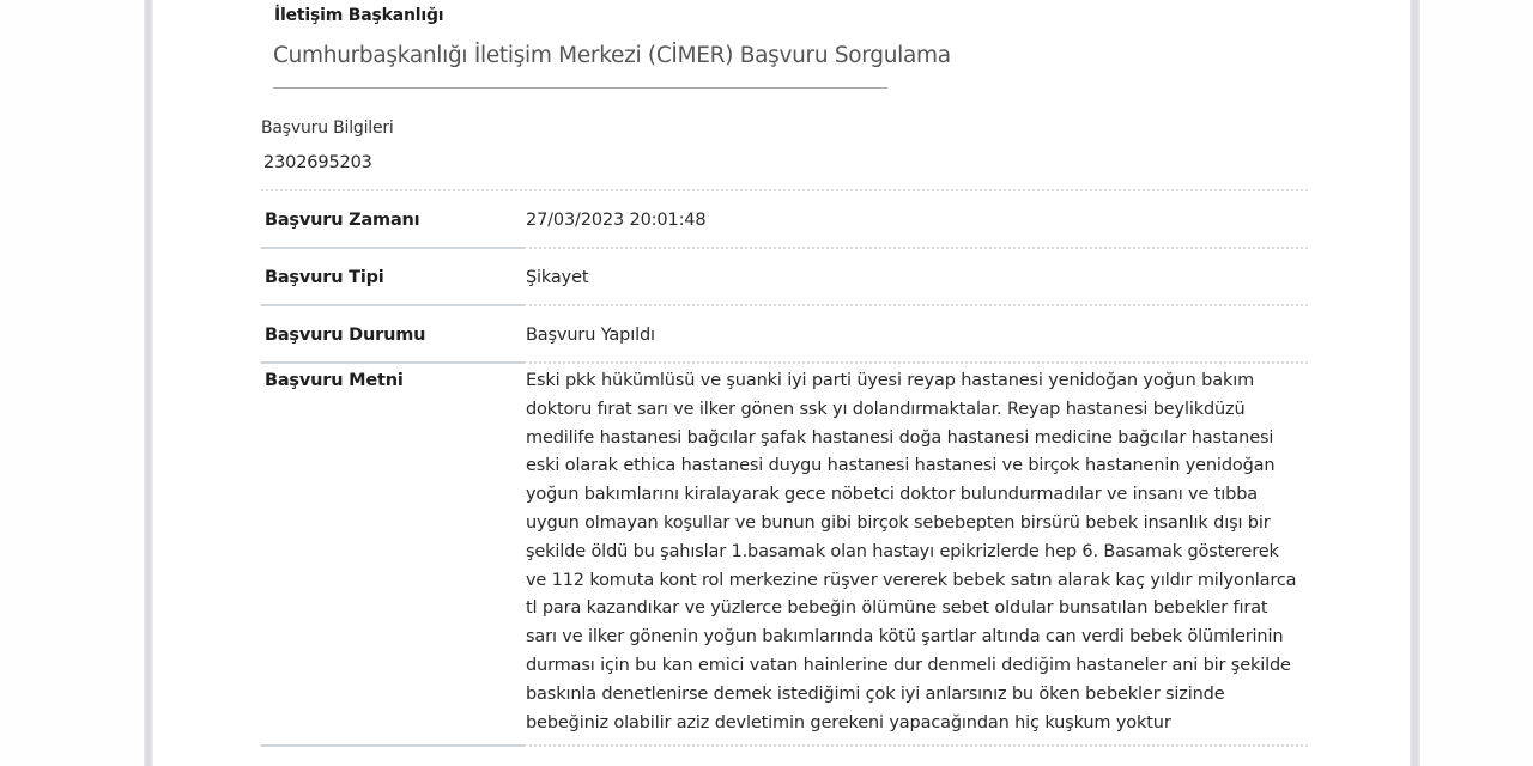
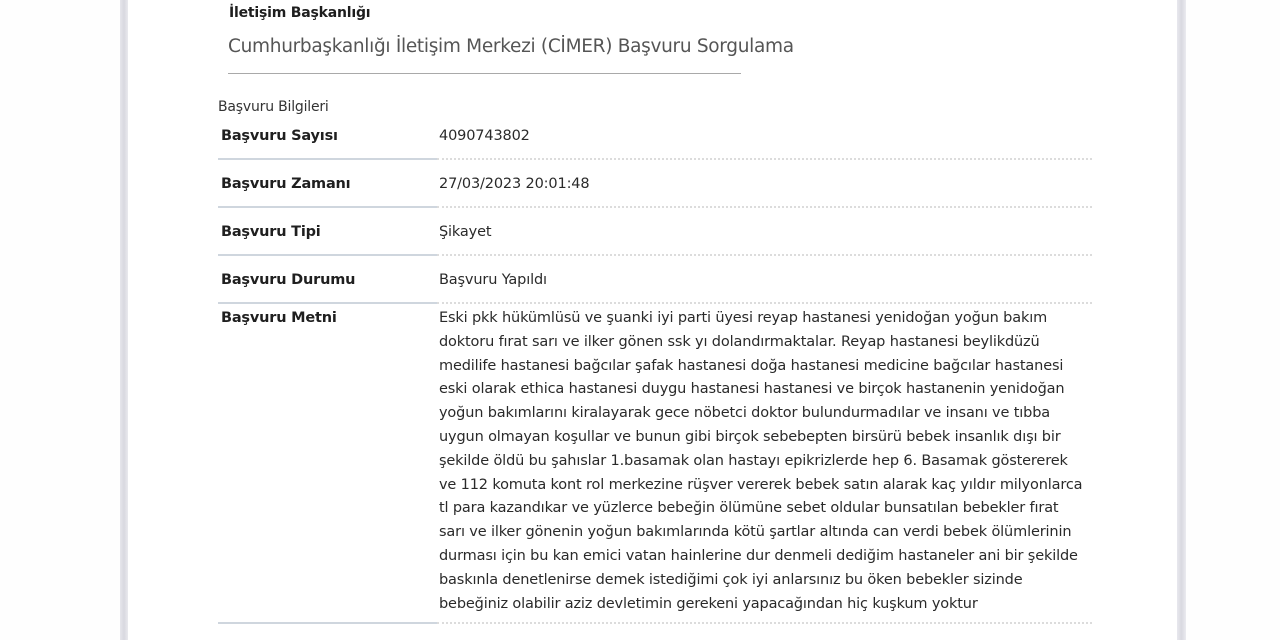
  İletişim Başkanlığı
  Cumhurbaşkanlığı İletişim Merkezi (CİMER) Başvuru Sorgulama
  Başvuru Bilgileri
+ Başvuru Sayısı
- 2302695203
+ 4090743802
  Başvuru Zamanı
  27/03/2023 20:01:48
  Başvuru Tipi
  Şikayet
  Başvuru Durumu
  Başvuru Yapıldı
  Başvuru Metni
  Eski pkk hükümlüsü ve şuanki iyi parti üyesi reyap hastanesi yenidoğan yoğun bakım doktoru fırat sarı ve ilker gönen ssk yı dolandırmaktalar. Reyap hastanesi beylikdüzü medilife hastanesi bağcılar şafak hastanesi doğa hastanesi medicine bağcılar hastanesi eski olarak ethica hastanesi duygu hastanesi hastanesi ve birçok hastanenin yenidoğan yoğun bakımlarını kiralayarak gece nöbetci doktor bulundurmadılar ve insanı ve tıbba uygun olmayan koşullar ve bunun gibi birçok sebebepten birsürü bebek insanlık dışı bir şekilde öldü bu şahıslar 1.basamak olan hastayı epikrizlerde hep 6. Basamak göstererek ve 112 komuta kont rol merkezine rüşver vererek bebek satın alarak kaç yıldır milyonlarca tl para kazandıkar ve yüzlerce bebeğin ölümüne sebet oldular bunsatılan bebekler fırat sarı ve ilker gönenin yoğun bakımlarında kötü şartlar altında can verdi bebek ölümlerinin durması için bu kan emici vatan hainlerine dur denmeli dediğim hastaneler ani bir şekilde baskınla denetlenirse demek istediğimi çok iyi anlarsınız bu öken bebekler sizinde bebeğiniz olabilir aziz devletimin gerekeni yapacağından hiç kuşkum yoktur
